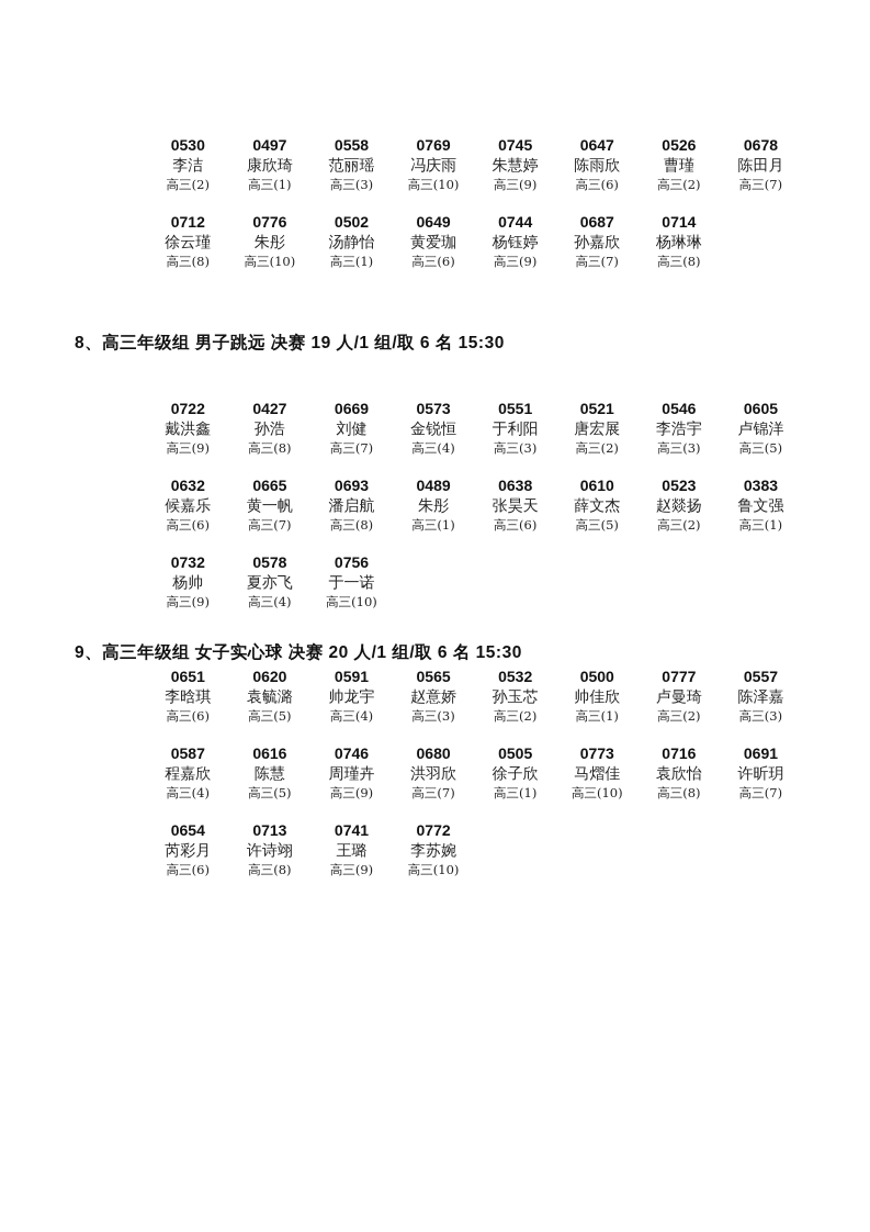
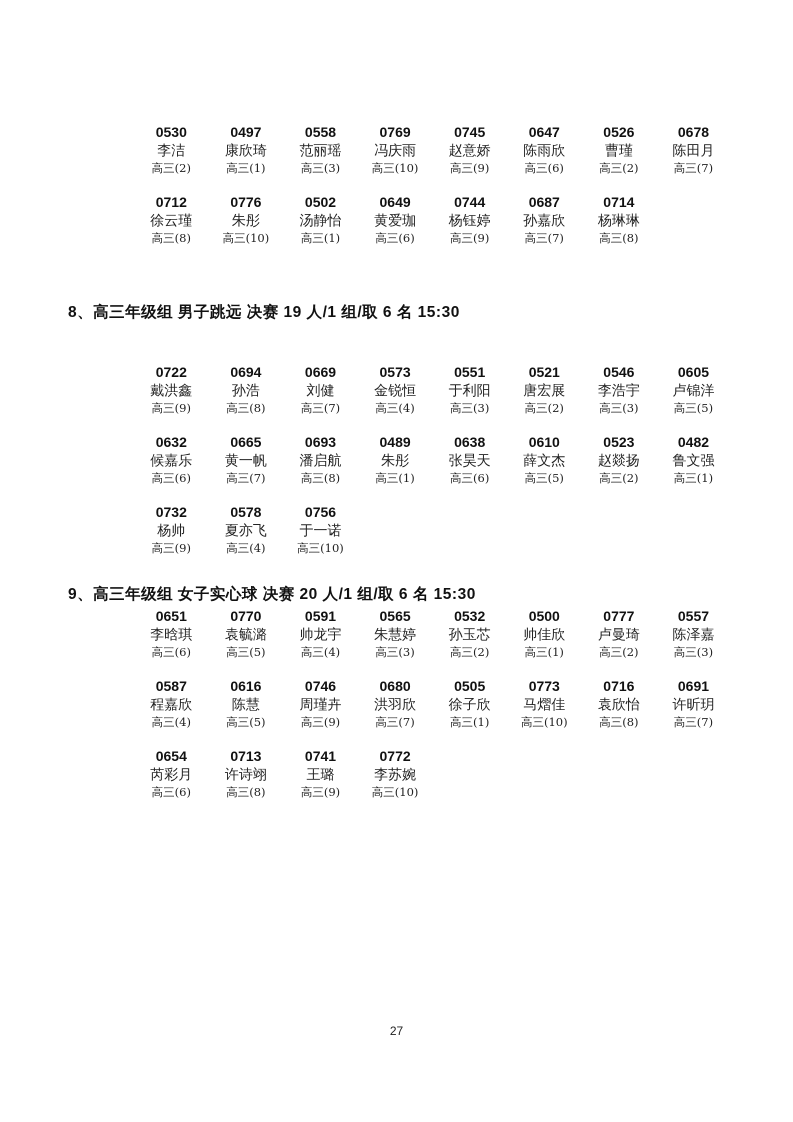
  0530
  李洁
  高三(2)
  0497
  康欣琦
  高三(1)
  0558
  范丽瑶
  高三(3)
  0769
  冯庆雨
  高三(10)
  0745
- 朱慧婷
+ 赵意娇
  高三(9)
  0647
  陈雨欣
  高三(6)
  0526
  曹瑾
  高三(2)
  0678
  陈田月
  高三(7)
  0712
  徐云瑾
  高三(8)
  0776
  朱彤
  高三(10)
  0502
  汤静怡
  高三(1)
  0649
  黄爱珈
  高三(6)
  0744
  杨钰婷
  高三(9)
  0687
  孙嘉欣
  高三(7)
  0714
  杨琳琳
  高三(8)
  8、高三年级组 男子跳远 决赛 19 人/1 组/取 6 名 15:30
  0722
  戴洪鑫
  高三(9)
- 0427
+ 0694
  孙浩
  高三(8)
  0669
  刘健
  高三(7)
  0573
  金锐恒
  高三(4)
  0551
  于利阳
  高三(3)
  0521
  唐宏展
  高三(2)
  0546
  李浩宇
  高三(3)
  0605
  卢锦洋
  高三(5)
  0632
  候嘉乐
  高三(6)
  0665
  黄一帆
  高三(7)
  0693
  潘启航
  高三(8)
  0489
  朱彤
  高三(1)
  0638
  张昊天
  高三(6)
  0610
  薛文杰
  高三(5)
  0523
  赵燚扬
  高三(2)
- 0383
+ 0482
  鲁文强
  高三(1)
  0732
  杨帅
  高三(9)
  0578
  夏亦飞
  高三(4)
  0756
  于一诺
  高三(10)
  9、高三年级组 女子实心球 决赛 20 人/1 组/取 6 名 15:30
  0651
  李晗琪
  高三(6)
- 0620
+ 0770
  袁毓潞
  高三(5)
  0591
  帅龙宇
  高三(4)
  0565
- 赵意娇
+ 朱慧婷
  高三(3)
  0532
  孙玉芯
  高三(2)
  0500
  帅佳欣
  高三(1)
  0777
  卢曼琦
  高三(2)
  0557
  陈泽嘉
  高三(3)
  0587
  程嘉欣
  高三(4)
  0616
  陈慧
  高三(5)
  0746
  周瑾卉
  高三(9)
  0680
  洪羽欣
  高三(7)
  0505
  徐子欣
  高三(1)
  0773
  马熠佳
  高三(10)
  0716
  袁欣怡
  高三(8)
  0691
  许昕玥
  高三(7)
  0654
  芮彩月
  高三(6)
  0713
  许诗翊
  高三(8)
  0741
  王璐
  高三(9)
  0772
  李苏婉
  高三(10)
+ 27
